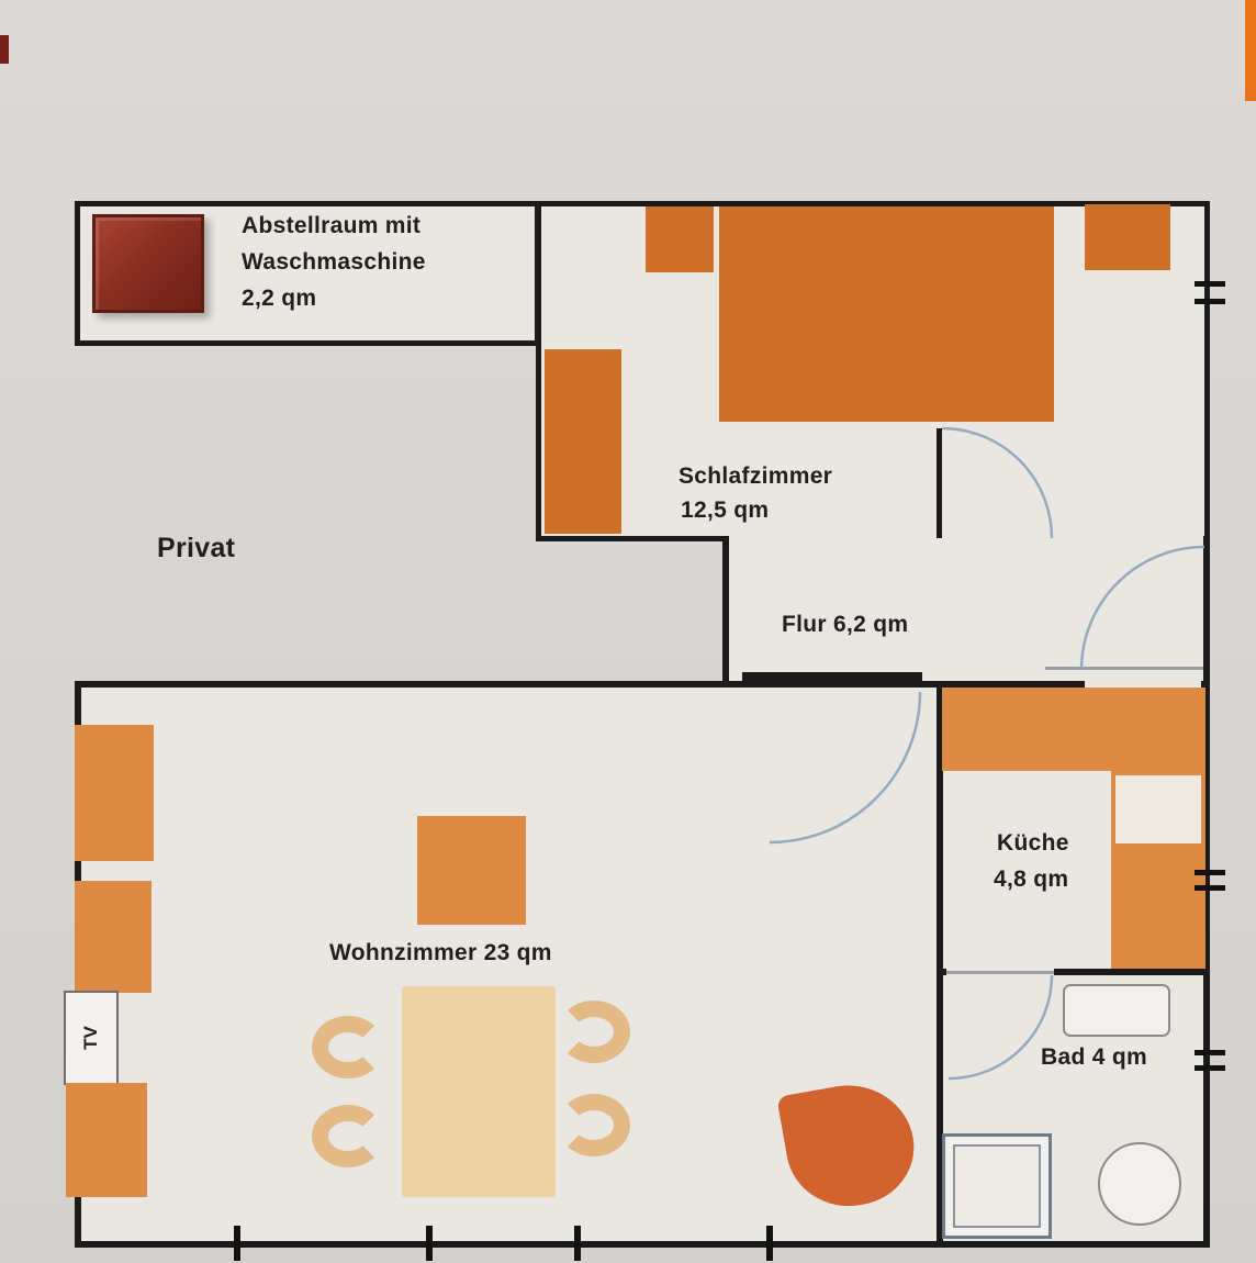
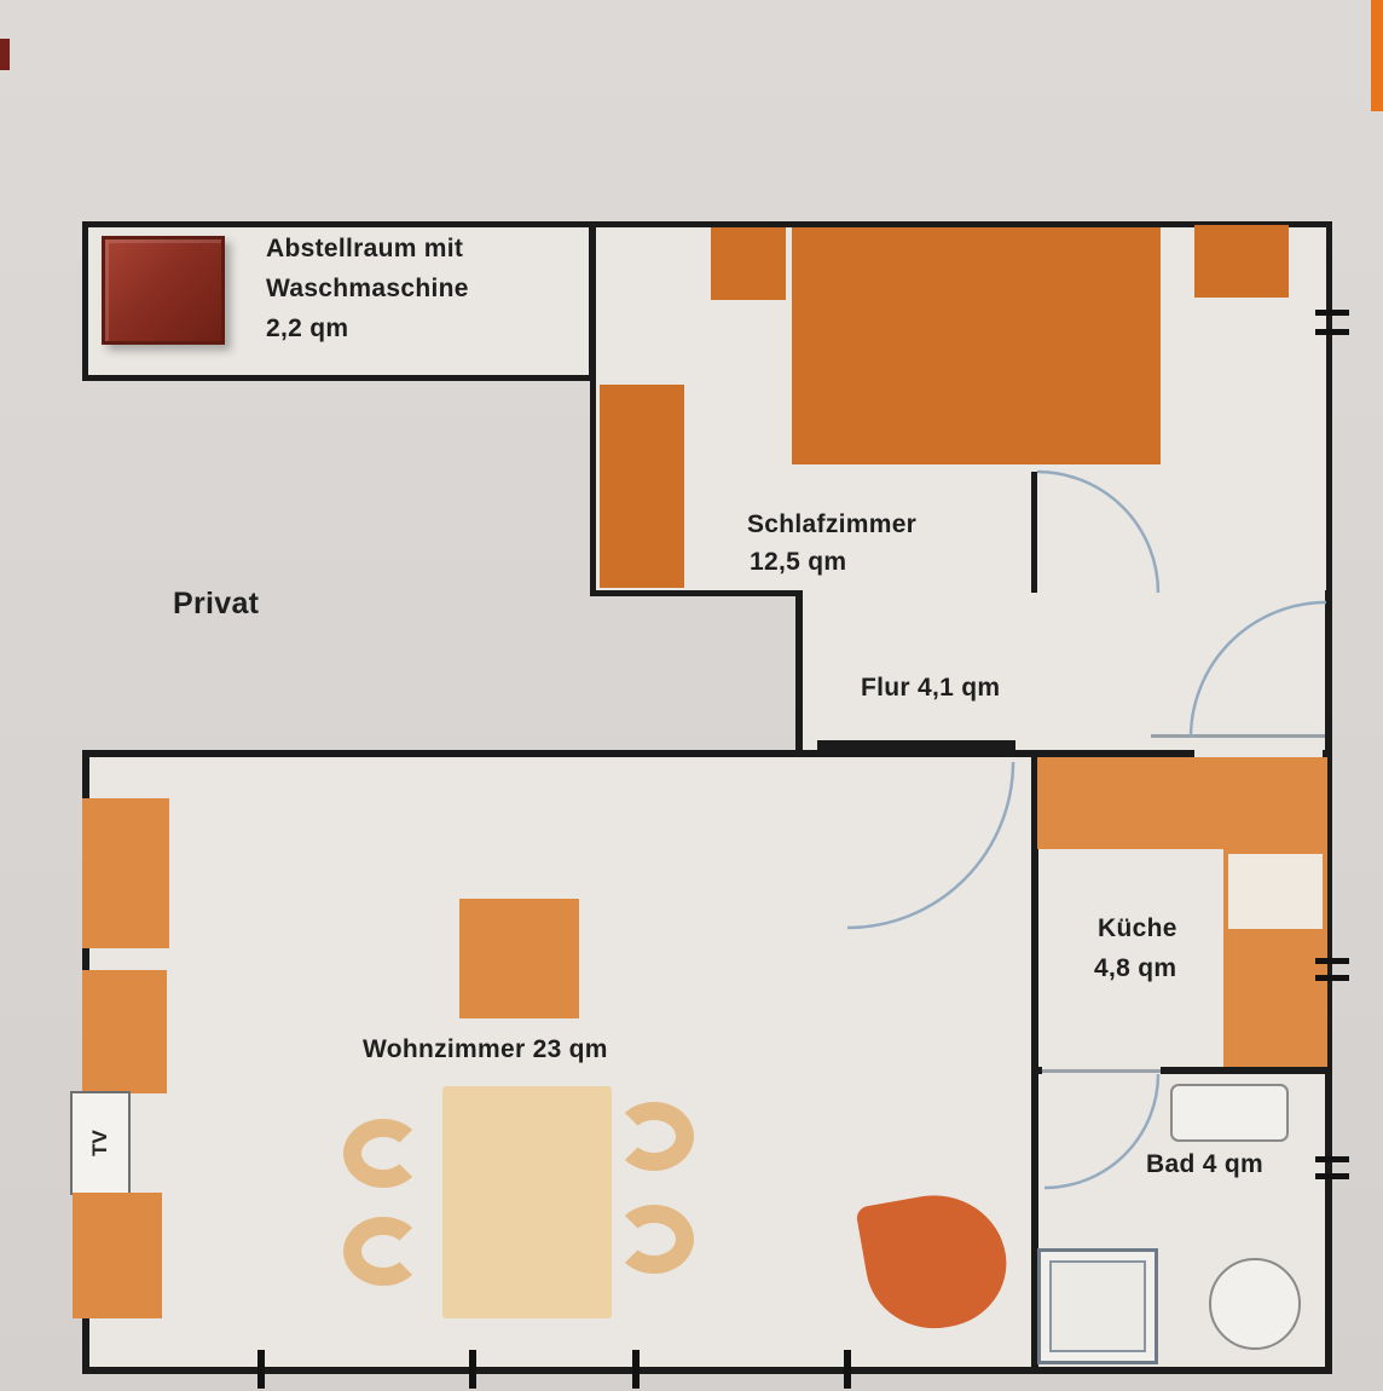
  Abstellraum mit
  Waschmaschine
  2,2 qm
  Schlafzimmer
  12,5 qm
  Privat
- Flur 6,2 qm
+ Flur 4,1 qm
  Wohnzimmer 23 qm
  Küche
  4,8 qm
  Bad 4 qm
